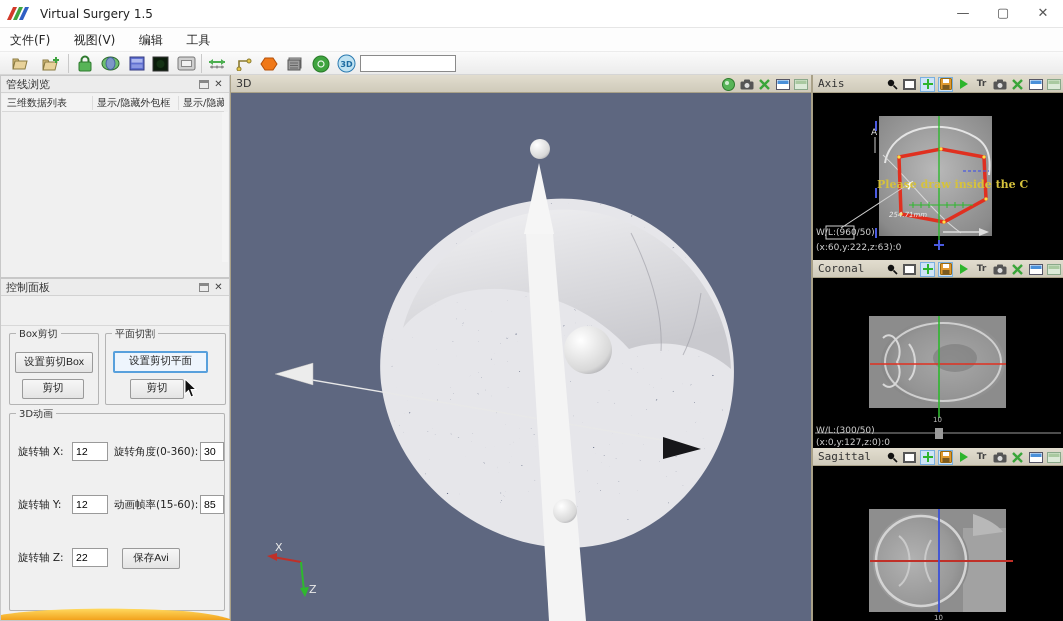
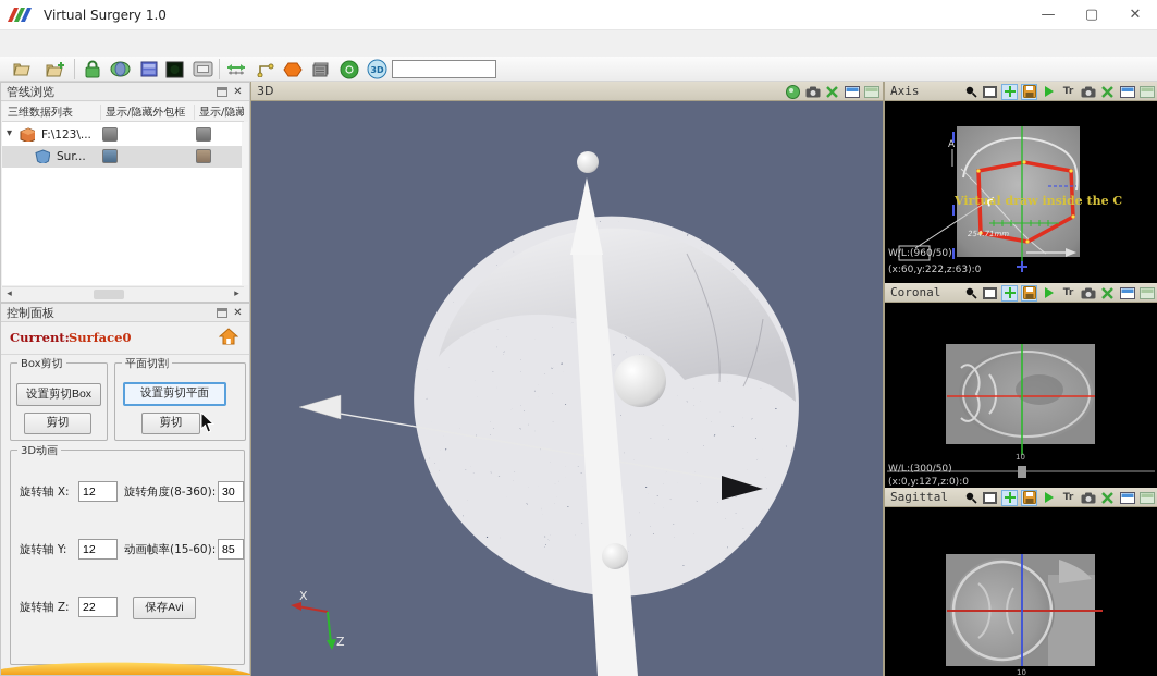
- Virtual Surgery 1.5
+ Virtual Surgery 1.0
  —
  ▢
  ✕
- 文件(F) 视图(V) 编辑 工具
  3D
  管线浏览
  ✕
  三维数据列表
  显示/隐藏外包框
  显示/隐藏
+ ▾
+ F:\123\...
+ Sur...
+ ◂
+ ▸
  控制面板
  ✕
+ Current:
+ Surface0
  Box剪切
  设置剪切Box
  剪切
  平面切割
  设置剪切平面
  剪切
  3D动画
  旋转轴 X:
  12
- 旋转角度(0-360):
+ 旋转角度(8-360):
  30
  旋转轴 Y:
  12
  动画帧率(15-60):
  85
  旋转轴 Z:
  22
  保存Avi
  3D
  X
  Z
  Axis
  Tr
  A
- Please draw inside the C
+ Virtual draw inside the C
  254.71mm
  W/L:(960/50)
  (x:60,y:222,z:63):0
  Coronal
  Tr
  10
  W/L:(300/50)
  (x:0,y:127,z:0):0
  Sagittal
  Tr
  10
